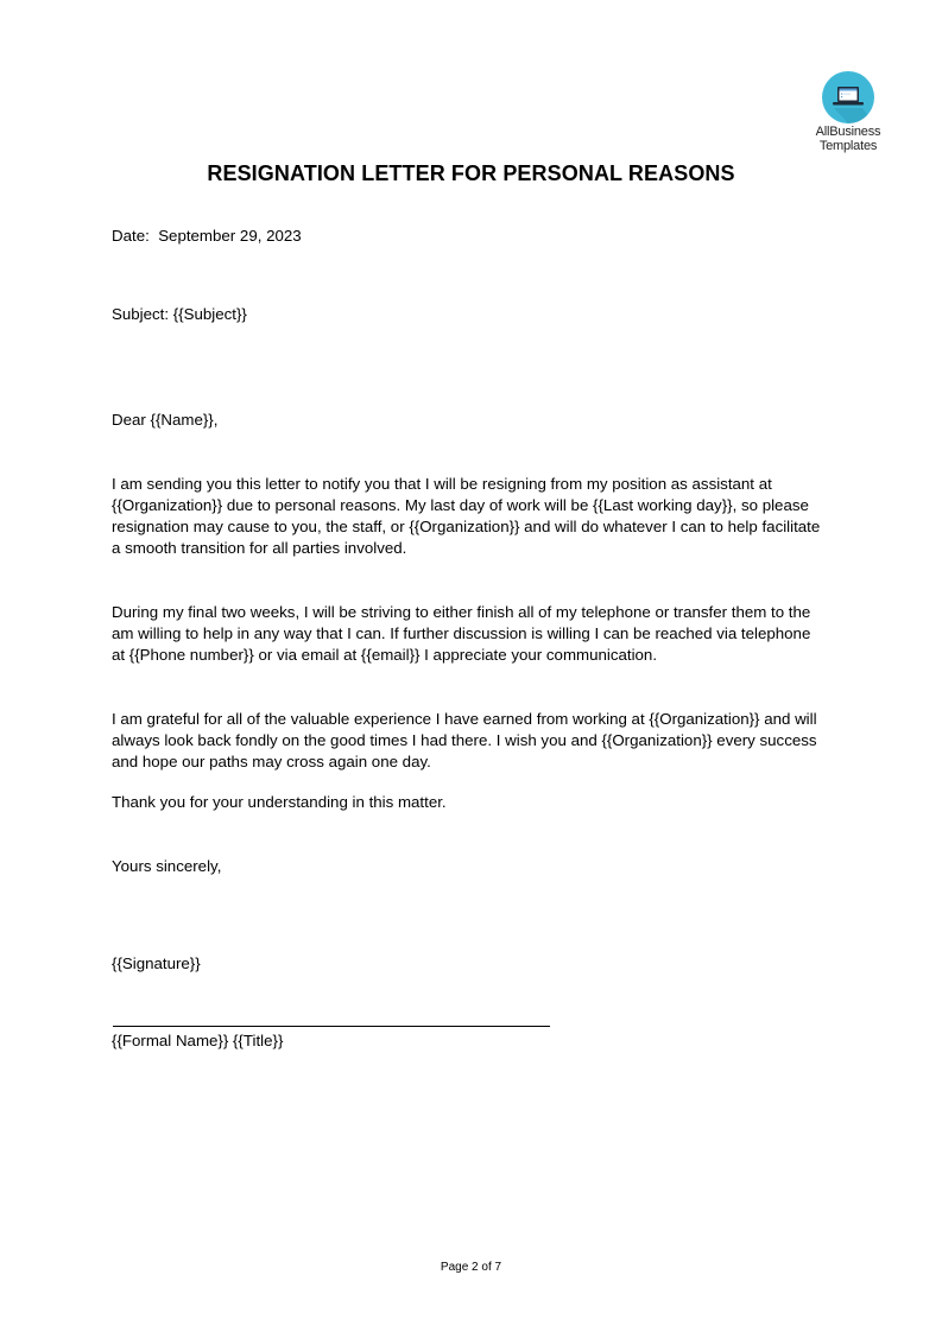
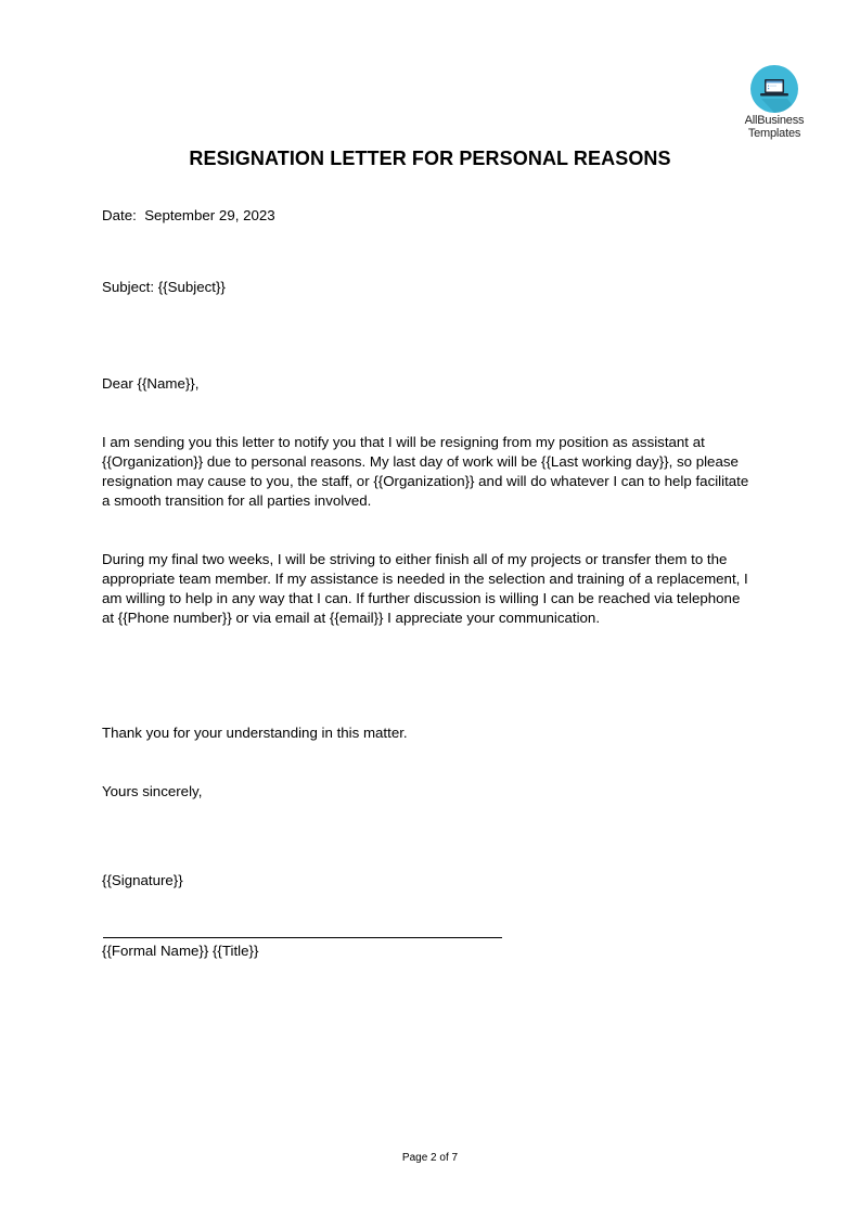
  AllBusiness
  Templates
  RESIGNATION LETTER FOR PERSONAL REASONS
  Date: September 29, 2023
  Subject: {{Subject}}
  Dear {{Name}},
  I am sending you this letter to notify you that I will be resigning from my position as assistant at
  {{Organization}} due to personal reasons. My last day of work will be {{Last working day}}, so please
  resignation may cause to you, the staff, or {{Organization}} and will do whatever I can to help facilitate
  a smooth transition for all parties involved.
- During my final two weeks, I will be striving to either finish all of my telephone or transfer them to the
+ During my final two weeks, I will be striving to either finish all of my projects or transfer them to the
+ appropriate team member. If my assistance is needed in the selection and training of a replacement, I
  am willing to help in any way that I can. If further discussion is willing I can be reached via telephone
  at {{Phone number}} or via email at {{email}} I appreciate your communication.
- I am grateful for all of the valuable experience I have earned from working at {{Organization}} and will
- always look back fondly on the good times I had there. I wish you and {{Organization}} every success
- and hope our paths may cross again one day.
  Thank you for your understanding in this matter.
  Yours sincerely,
  {{Signature}}
  {{Formal Name}} {{Title}}
  Page 2 of 7
